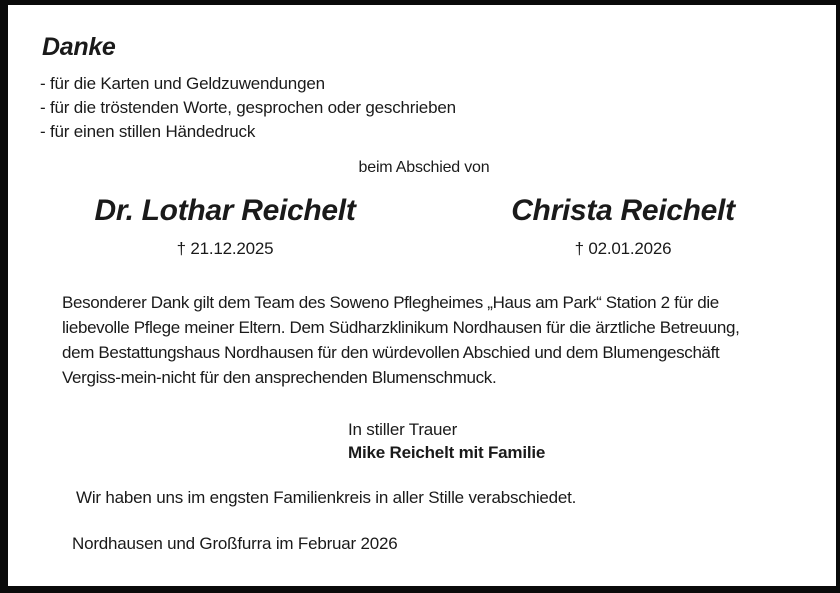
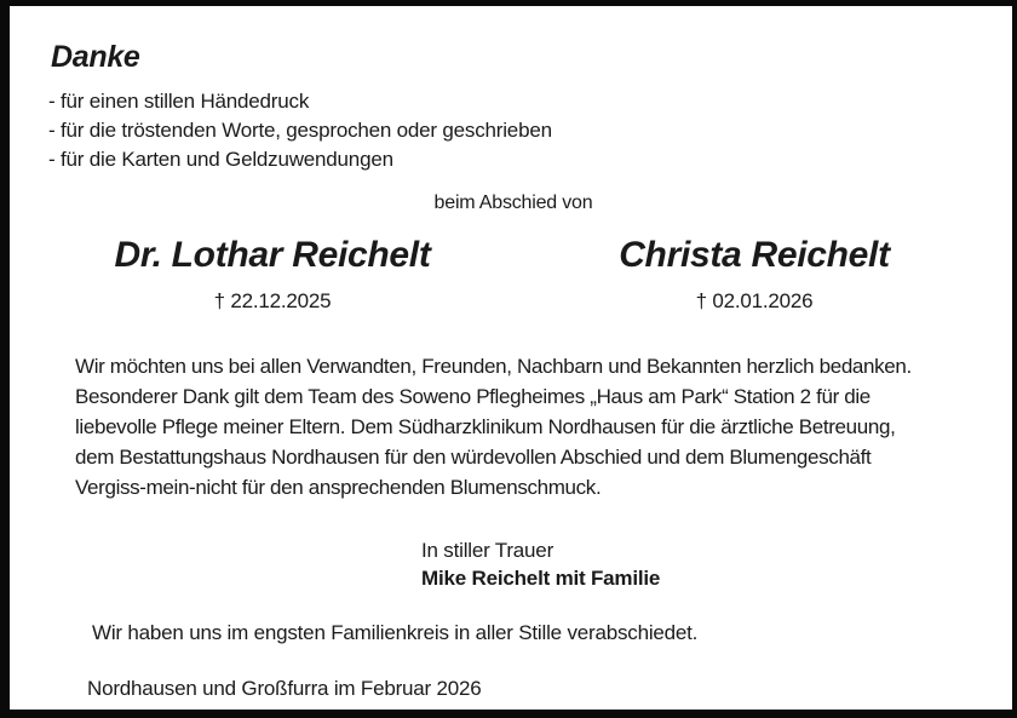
  Danke
- - für die Karten und Geldzuwendungen
+ - für einen stillen Händedruck
  - für die tröstenden Worte, gesprochen oder geschrieben
- - für einen stillen Händedruck
+ - für die Karten und Geldzuwendungen
  beim Abschied von
  Dr. Lothar Reichelt
- † 21.12.2025
+ † 22.12.2025
  Christa Reichelt
  † 02.01.2026
+ Wir möchten uns bei allen Verwandten, Freunden, Nachbarn und Bekannten herzlich bedanken.
  Besonderer Dank gilt dem Team des Soweno Pflegheimes „Haus am Park“ Station 2 für die
  liebevolle Pflege meiner Eltern. Dem Südharzklinikum Nordhausen für die ärztliche Betreuung,
  dem Bestattungshaus Nordhausen für den würdevollen Abschied und dem Blumengeschäft
  Vergiss-mein-nicht für den ansprechenden Blumenschmuck.
  In stiller Trauer
  Mike Reichelt mit Familie
  Wir haben uns im engsten Familienkreis in aller Stille verabschiedet.
  Nordhausen und Großfurra im Februar 2026
